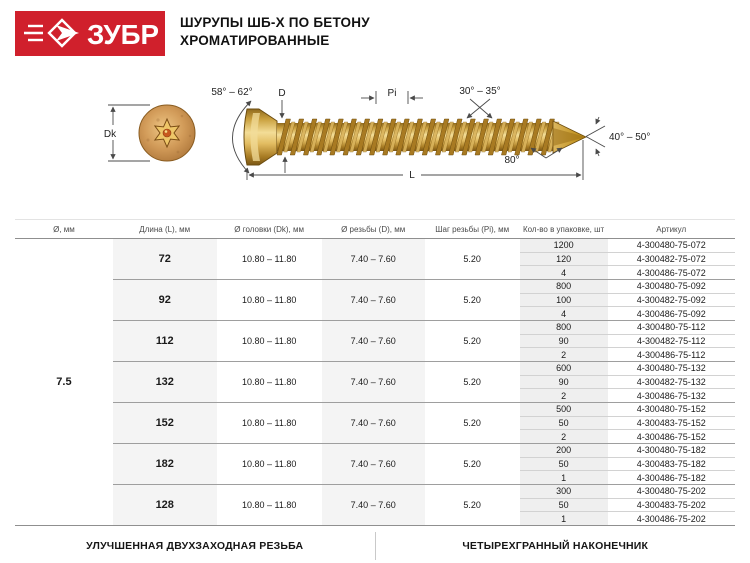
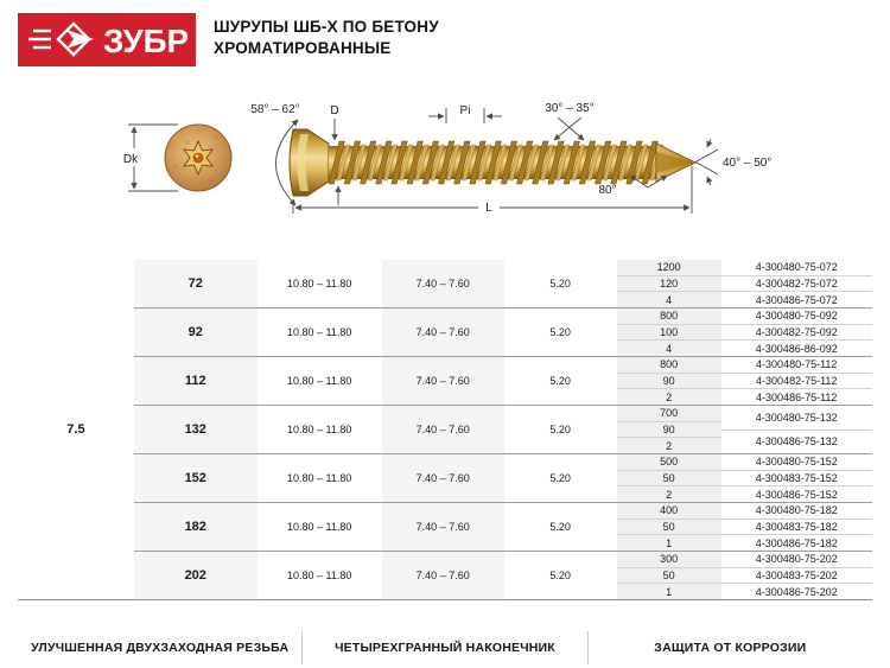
  ЗУБР
  ШУРУПЫ ШБ-Х ПО БЕТОНУ
  ХРОМАТИРОВАННЫЕ
  Dk
  58° – 62°
  D
  Pi
  30° – 35°
  40° – 50°
  80°
  L
- Ø, мм
- Длина (L), мм
- Ø головки (Dk), мм
- Ø резьбы (D), мм
- Шаг резьбы (Pi), мм
- Кол-во в упаковке, шт
- Артикул
  7.5
  72
  10.80 – 11.80
  7.40 – 7.60
  5.20
  1200
  120
  4
  4-300480-75-072
  4-300482-75-072
  4-300486-75-072
  92
  10.80 – 11.80
  7.40 – 7.60
  5.20
  800
  100
  4
  4-300480-75-092
  4-300482-75-092
- 4-300486-75-092
+ 4-300486-86-092
  112
  10.80 – 11.80
  7.40 – 7.60
  5.20
  800
  90
  2
  4-300480-75-112
  4-300482-75-112
  4-300486-75-112
  132
  10.80 – 11.80
  7.40 – 7.60
  5.20
- 600
+ 700
  90
  2
  4-300480-75-132
- 4-300482-75-132
  4-300486-75-132
  152
  10.80 – 11.80
  7.40 – 7.60
  5.20
  500
  50
  2
  4-300480-75-152
  4-300483-75-152
  4-300486-75-152
  182
  10.80 – 11.80
  7.40 – 7.60
  5.20
- 200
+ 400
  50
  1
  4-300480-75-182
  4-300483-75-182
  4-300486-75-182
- 128
+ 202
  10.80 – 11.80
  7.40 – 7.60
  5.20
  300
  50
  1
  4-300480-75-202
  4-300483-75-202
  4-300486-75-202
  УЛУЧШЕННАЯ ДВУХЗАХОДНАЯ РЕЗЬБА
  ЧЕТЫРЕХГРАННЫЙ НАКОНЕЧНИК
+ ЗАЩИТА ОТ КОРРОЗИИ
